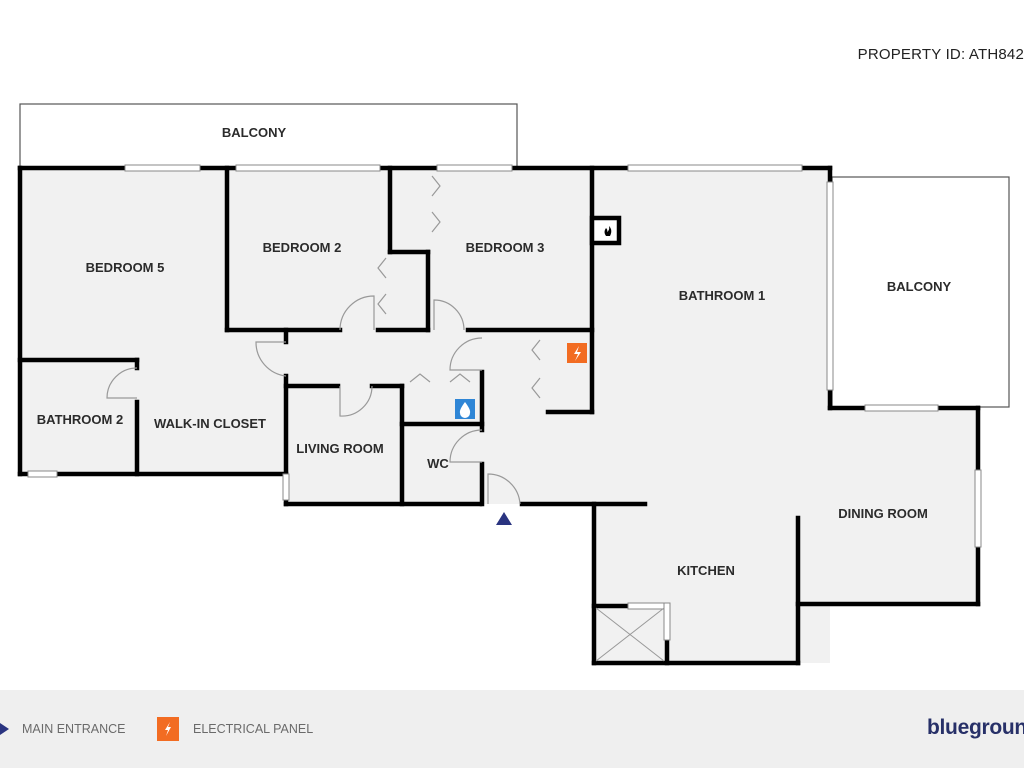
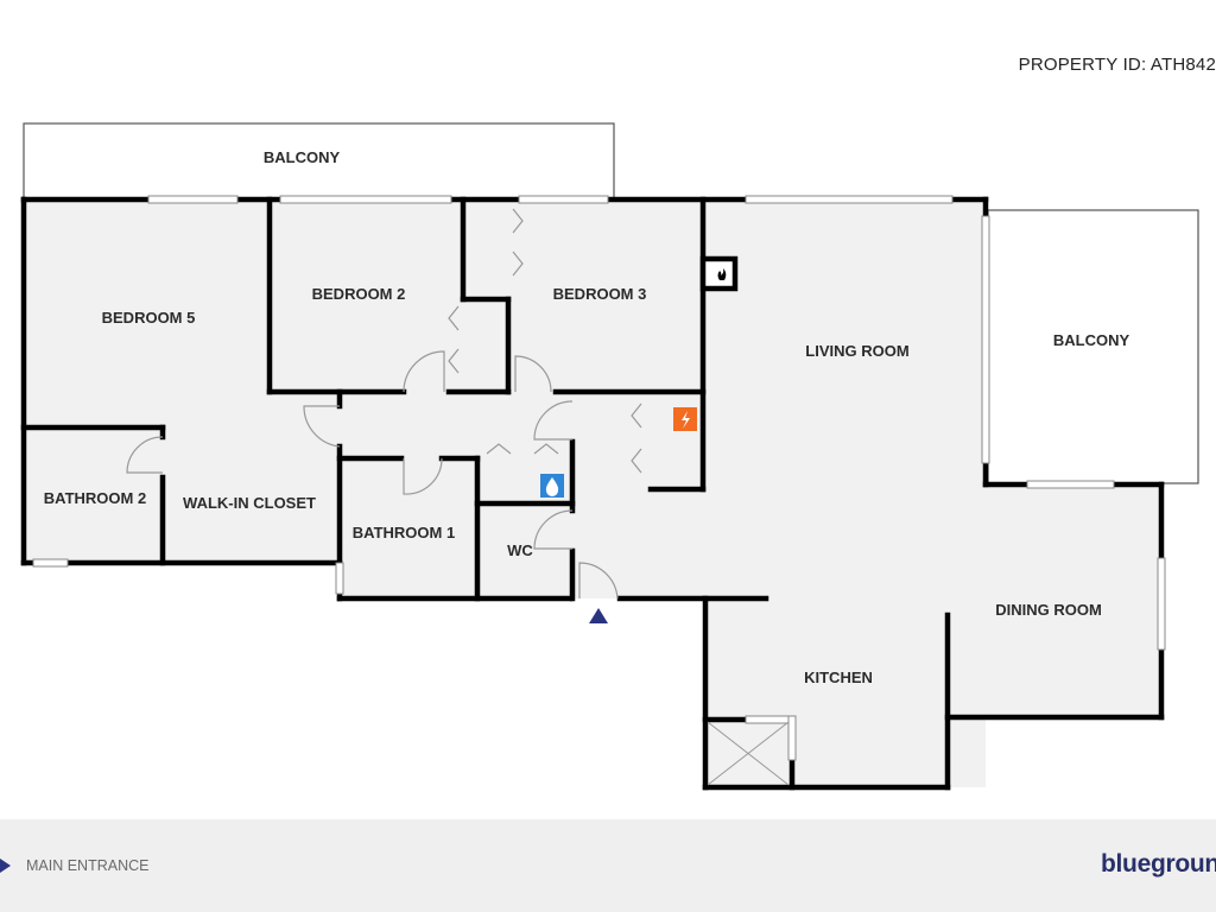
  PROPERTY ID: ATH842
  BALCONY
  BEDROOM 5
  BEDROOM 2
  BEDROOM 3
- BATHROOM 1
+ LIVING ROOM
  BALCONY
  BATHROOM 2
  WALK-IN CLOSET
- LIVING ROOM
+ BATHROOM 1
  WC
  DINING ROOM
  KITCHEN
  MAIN ENTRANCE
- ELECTRICAL PANEL
  bluegroun
